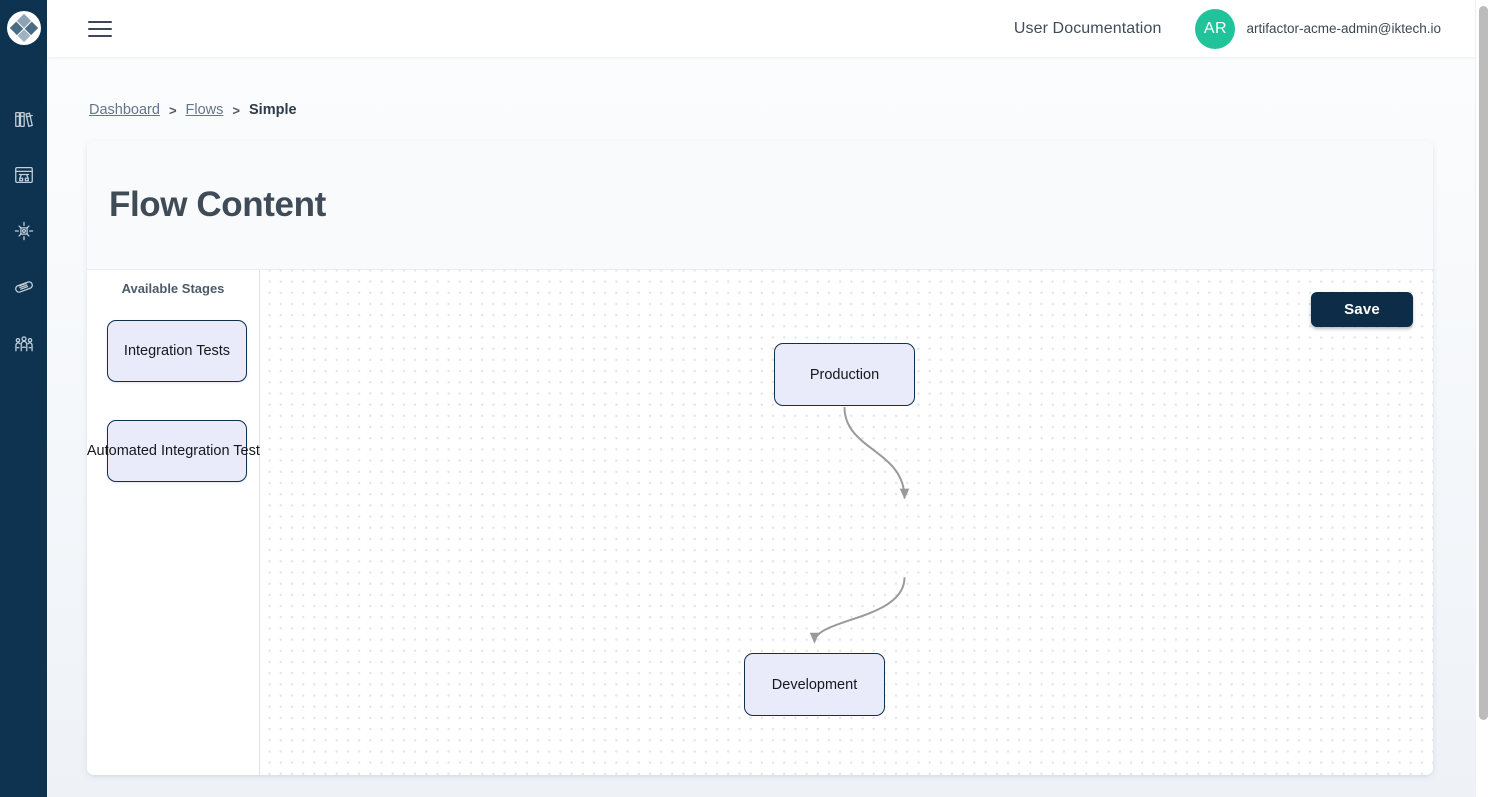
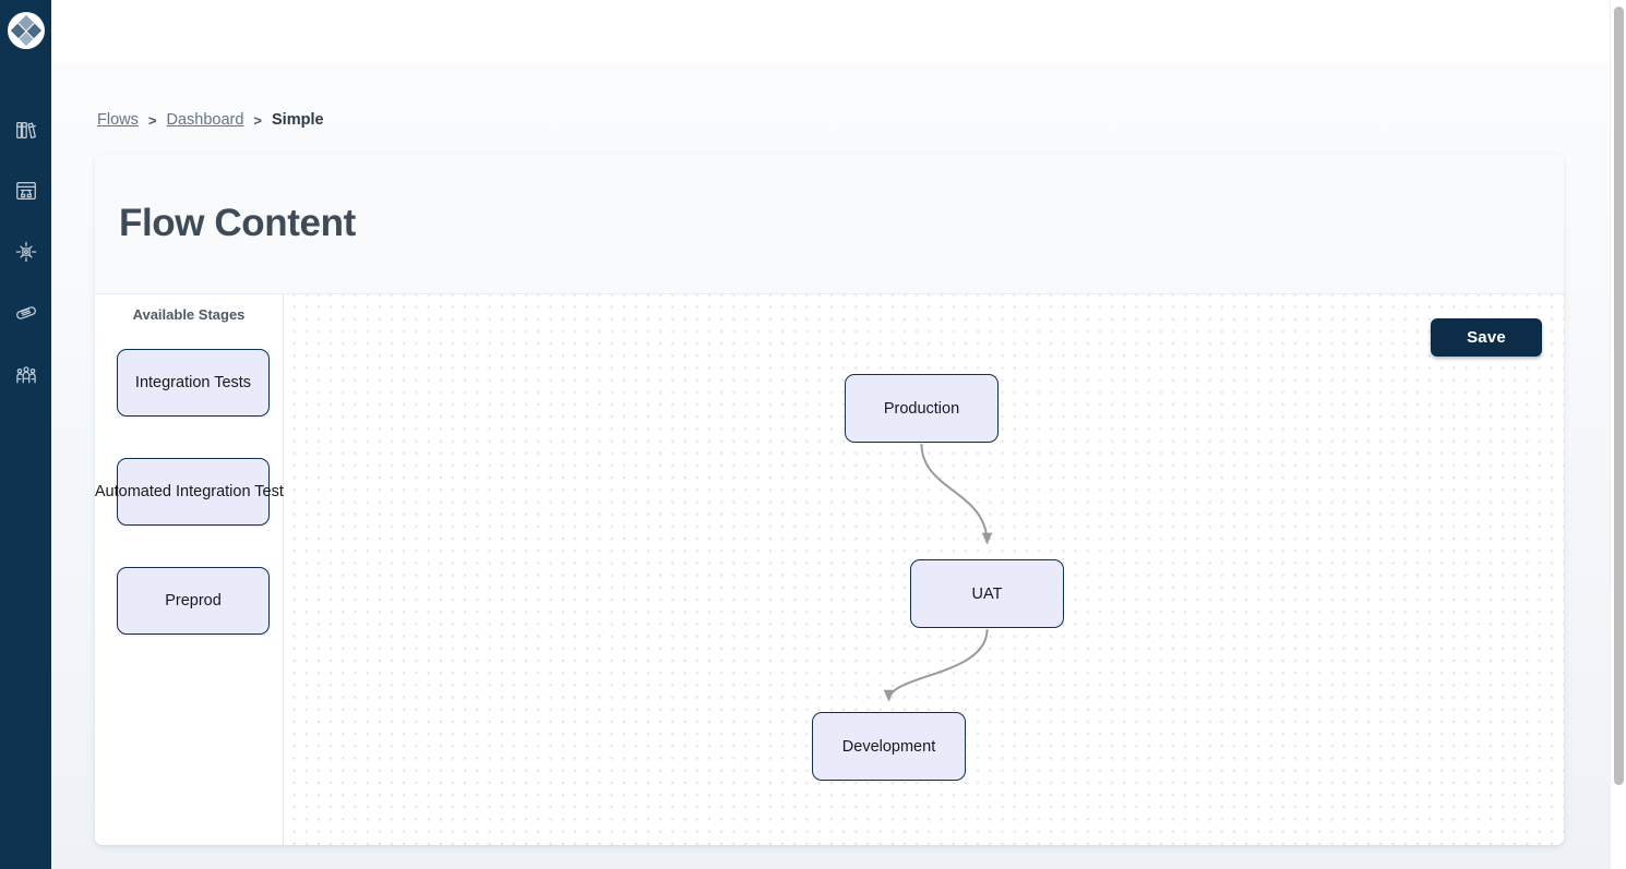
- User Documentation
- AR
- artifactor-acme-admin@iktech.io
- Dashboard
+ Flows
  >
- Flows
+ Dashboard
  >
  Simple
  Flow Content
  Available Stages
  Integration Tests
  Automated Integration Test
+ Preprod
  Save
  Production
+ UAT
  Development
